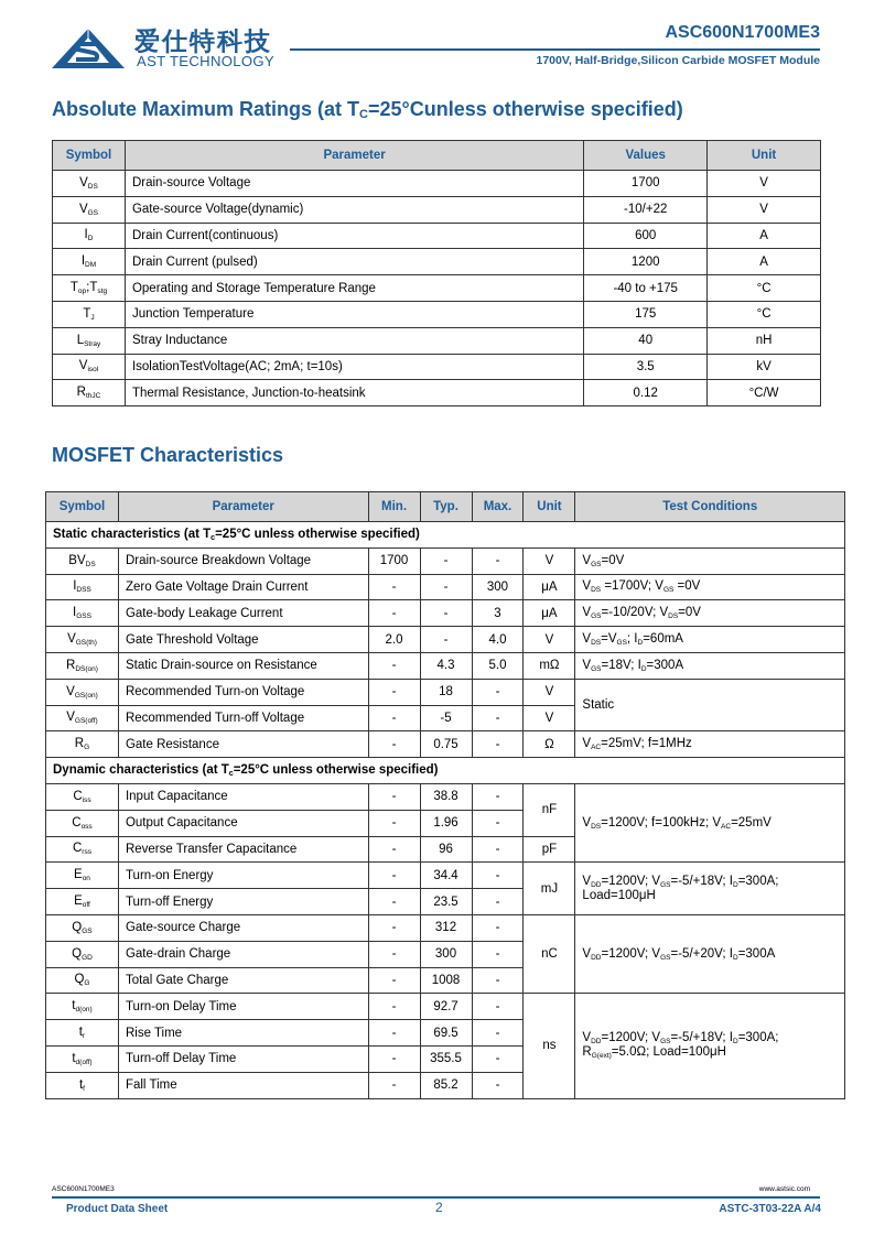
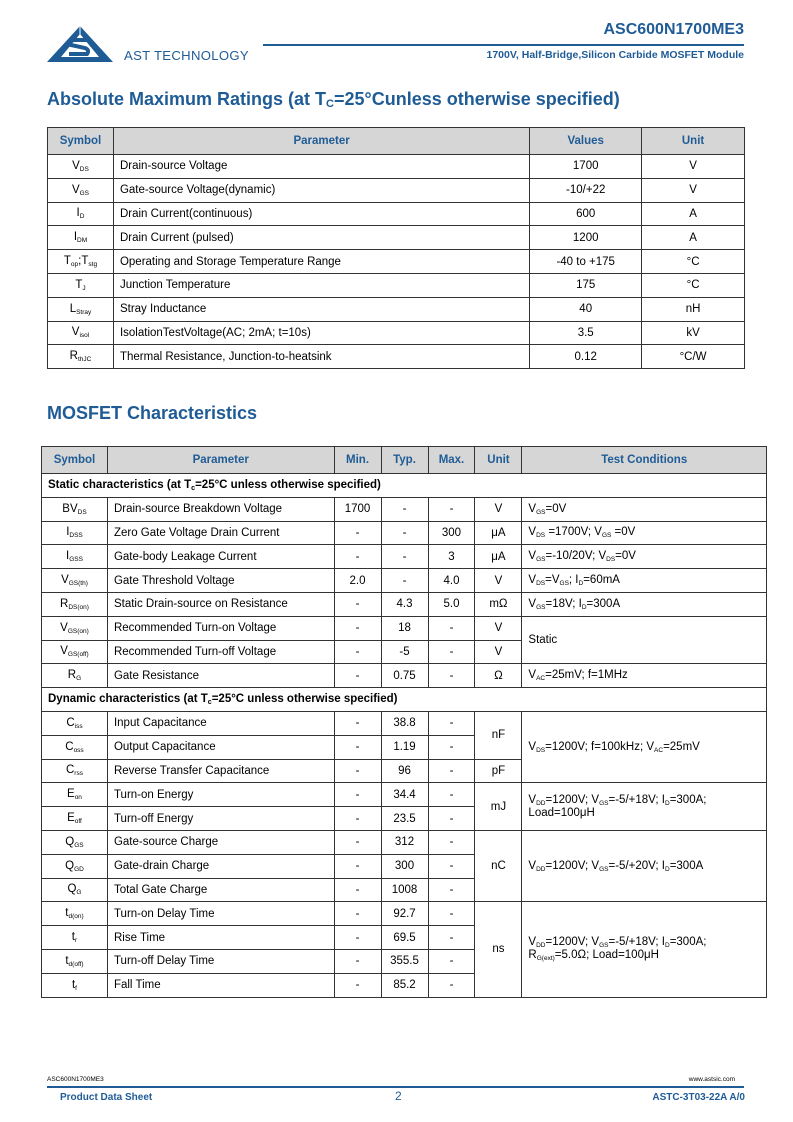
- 爱仕特科技
  AST TECHNOLOGY
  ASC600N1700ME3
  1700V, Half-Bridge,Silicon Carbide MOSFET Module
  Absolute Maximum Ratings (at TC=25°Cunless otherwise specified)
  Symbol	Parameter	Values	Unit
  V	Drain-source Voltage	1700	V
  V	Gate-source Voltage(dynamic)	-10/+22	V
  I	Drain Current(continuous)	600	A
  I	Drain Current (pulsed)	1200	A
  T ;T	Operating and Storage Temperature Range	-40 to +175	°C
  T	Junction Temperature	175	°C
  L	Stray Inductance	40	nH
  V	IsolationTestVoltage(AC; 2mA; t=10s)	3.5	kV
  R	Thermal Resistance, Junction-to-heatsink	0.12	°C/W
  MOSFET Characteristics
  Symbol	Parameter	Min.	Typ.	Max.	Unit	Test Conditions
  Static characteristics (at T =25°C unless otherwise specified)
  BV	Drain-source Breakdown Voltage	1700	-	-	V	V =0V
  I	Zero Gate Voltage Drain Current	-	-	300	μA	V =1700V; V =0V
  I	Gate-body Leakage Current	-	-	3	μA	V =-10/20V; V =0V
  V	Gate Threshold Voltage	2.0	-	4.0	V	V =V ; I =60mA
  R	Static Drain-source on Resistance	-	4.3	5.0	mΩ	V =18V; I =300A
  V	Recommended Turn-on Voltage	-	18	-	V	Static
  V	Recommended Turn-off Voltage	-	-5	-	V
  R	Gate Resistance	-	0.75	-	Ω	V =25mV; f=1MHz
  Dynamic characteristics (at T =25°C unless otherwise specified)
  C	Input Capacitance	-	38.8	-	nF	V =1200V; f=100kHz; V =25mV
- C	Output Capacitance	-	1.96	-
+ C	Output Capacitance	-	1.19	-
  C	Reverse Transfer Capacitance	-	96	-	pF
  E	Turn-on Energy	-	34.4	-	mJ	V =1200V; V =-5/+18V; I =300A;Load=100μH
  E	Turn-off Energy	-	23.5	-
  Q	Gate-source Charge	-	312	-	nC	V =1200V; V =-5/+20V; I =300A
  Q	Gate-drain Charge	-	300	-
  Q	Total Gate Charge	-	1008	-
  t	Turn-on Delay Time	-	92.7	-	ns	V =1200V; V =-5/+18V; I =300A;R =5.0Ω; Load=100μH
  t	Rise Time	-	69.5	-
  t	Turn-off Delay Time	-	355.5	-
  t	Fall Time	-	85.2	-
  Product Data Sheet
  2
- ASTC-3T03-22A A/4
+ ASTC-3T03-22A A/0
